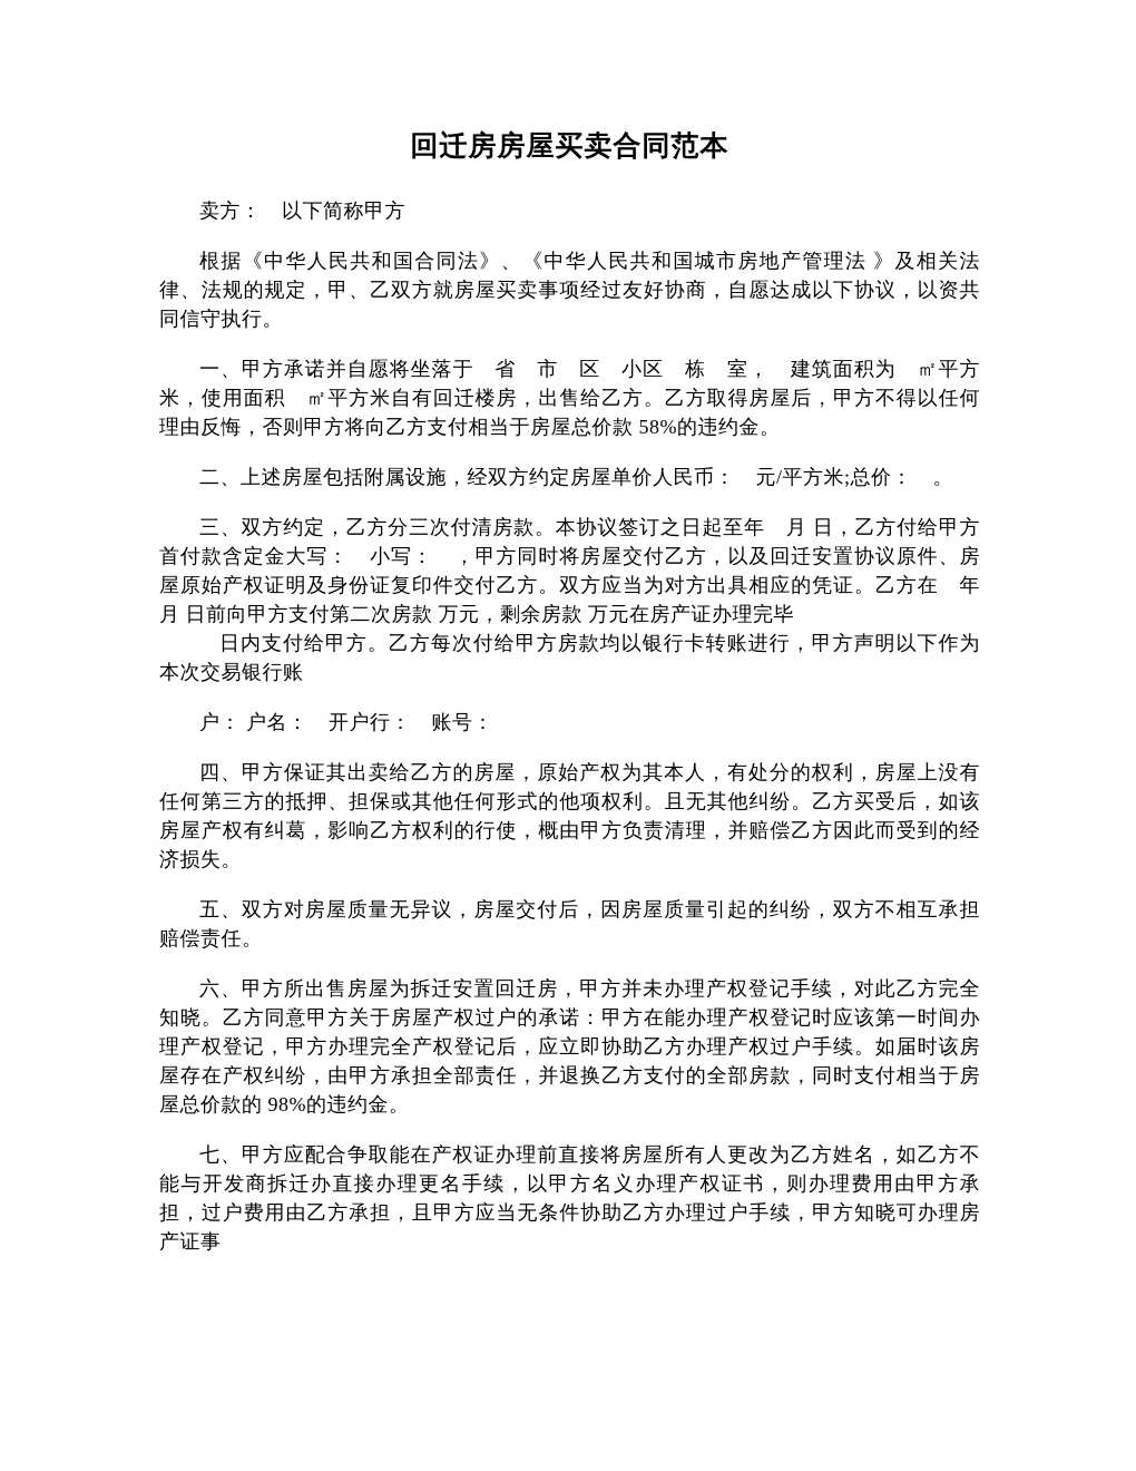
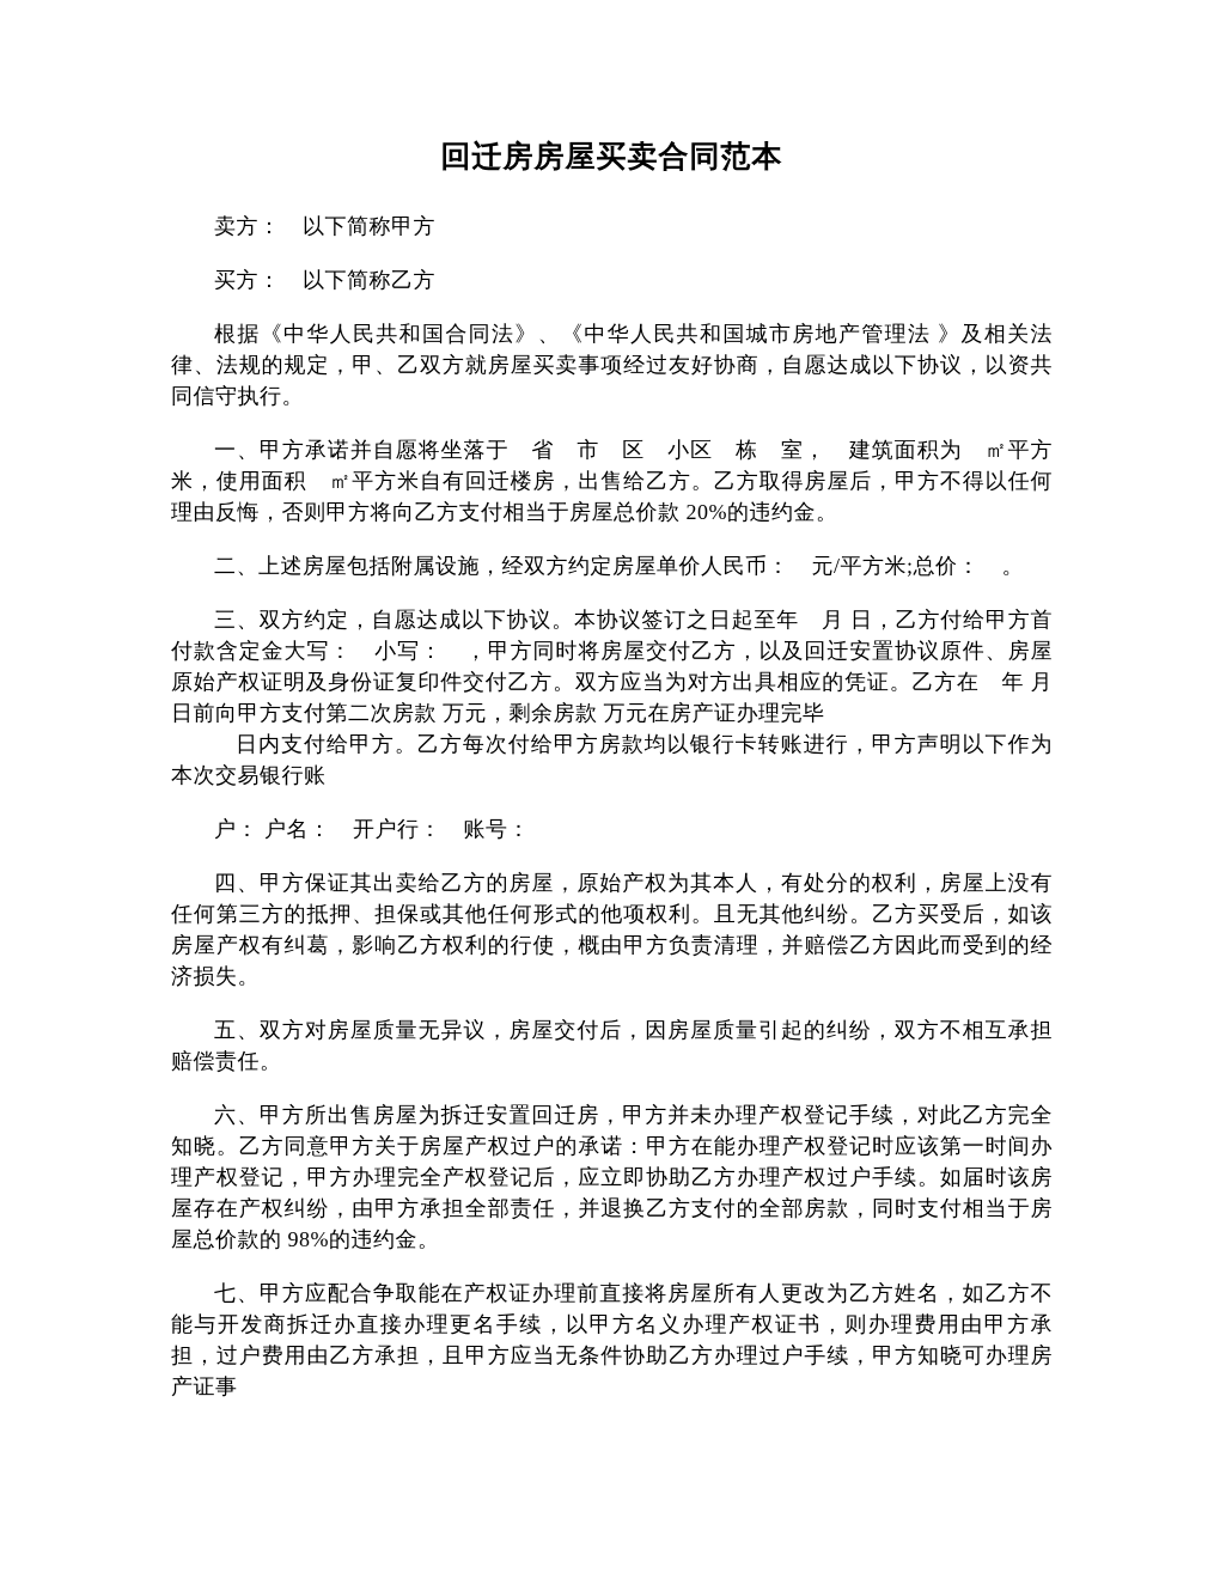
  回迁房房屋买卖合同范本
  卖方： 以下简称甲方
+ 买方： 以下简称乙方
  根据《中华人民共和国合同法》、《中华人民共和国城市房地产管理法 》及相关法律、法规的规定，甲、乙双方就房屋买卖事项经过友好协商，自愿达成以下协议，以资共同信守执行。
- 一、甲方承诺并自愿将坐落于 省 市 区 小区 栋 室， 建筑面积为 ㎡平方米，使用面积 ㎡平方米自有回迁楼房，出售给乙方。乙方取得房屋后，甲方不得以任何理由反悔，否则甲方将向乙方支付相当于房屋总价款 58%的违约金。
+ 一、甲方承诺并自愿将坐落于 省 市 区 小区 栋 室， 建筑面积为 ㎡平方米，使用面积 ㎡平方米自有回迁楼房，出售给乙方。乙方取得房屋后，甲方不得以任何理由反悔，否则甲方将向乙方支付相当于房屋总价款 20%的违约金。
  二、上述房屋包括附属设施，经双方约定房屋单价人民币： 元/平方米;总价： 。
- 三、双方约定，乙方分三次付清房款。本协议签订之日起至年 月 日，乙方付给甲方首付款含定金大写： 小写： ，甲方同时将房屋交付乙方，以及回迁安置协议原件、房屋原始产权证明及身份证复印件交付乙方。双方应当为对方出具相应的凭证。乙方在 年 月 日前向甲方支付第二次房款 万元，剩余房款 万元在房产证办理完毕
+ 三、双方约定，自愿达成以下协议。本协议签订之日起至年 月 日，乙方付给甲方首付款含定金大写： 小写： ，甲方同时将房屋交付乙方，以及回迁安置协议原件、房屋原始产权证明及身份证复印件交付乙方。双方应当为对方出具相应的凭证。乙方在 年 月 日前向甲方支付第二次房款 万元，剩余房款 万元在房产证办理完毕
  日内支付给甲方。乙方每次付给甲方房款均以银行卡转账进行，甲方声明以下作为本次交易银行账
  户： 户名： 开户行： 账号：
  四、甲方保证其出卖给乙方的房屋，原始产权为其本人，有处分的权利，房屋上没有任何第三方的抵押、担保或其他任何形式的他项权利。且无其他纠纷。乙方买受后，如该房屋产权有纠葛，影响乙方权利的行使，概由甲方负责清理，并赔偿乙方因此而受到的经济损失。
  五、双方对房屋质量无异议，房屋交付后，因房屋质量引起的纠纷，双方不相互承担赔偿责任。
  六、甲方所出售房屋为拆迁安置回迁房，甲方并未办理产权登记手续，对此乙方完全知晓。乙方同意甲方关于房屋产权过户的承诺：甲方在能办理产权登记时应该第一时间办理产权登记，甲方办理完全产权登记后，应立即协助乙方办理产权过户手续。如届时该房屋存在产权纠纷，由甲方承担全部责任，并退换乙方支付的全部房款，同时支付相当于房屋总价款的 98%的违约金。
  七、甲方应配合争取能在产权证办理前直接将房屋所有人更改为乙方姓名，如乙方不能与开发商拆迁办直接办理更名手续，以甲方名义办理产权证书，则办理费用由甲方承担，过户费用由乙方承担，且甲方应当无条件协助乙方办理过户手续，甲方知晓可办理房产证事
